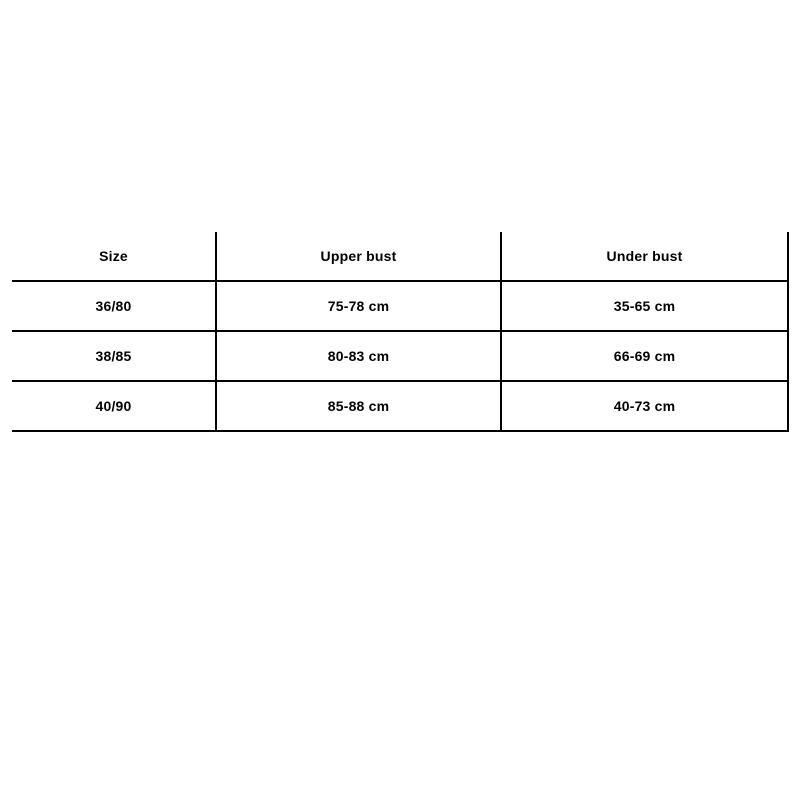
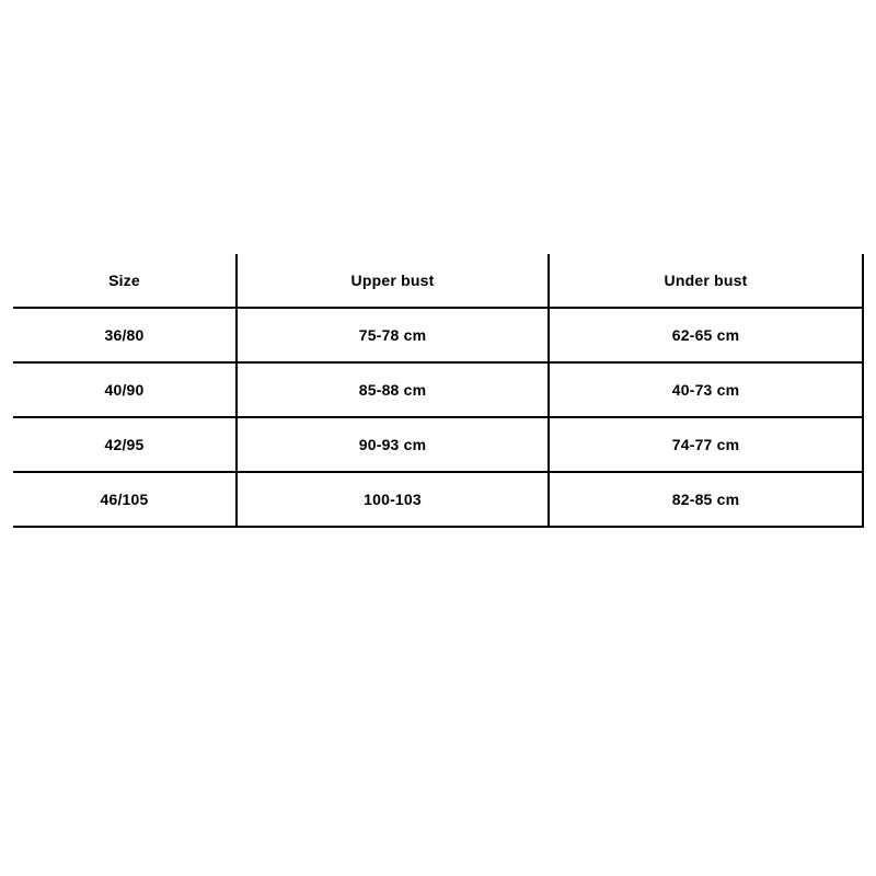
  Size	Upper bust	Under bust
- 36/80	75-78 cm	35-65 cm
+ 36/80	75-78 cm	62-65 cm
- 38/85	80-83 cm	66-69 cm
  40/90	85-88 cm	40-73 cm
+ 42/95	90-93 cm	74-77 cm
+ 46/105	100-103	82-85 cm
